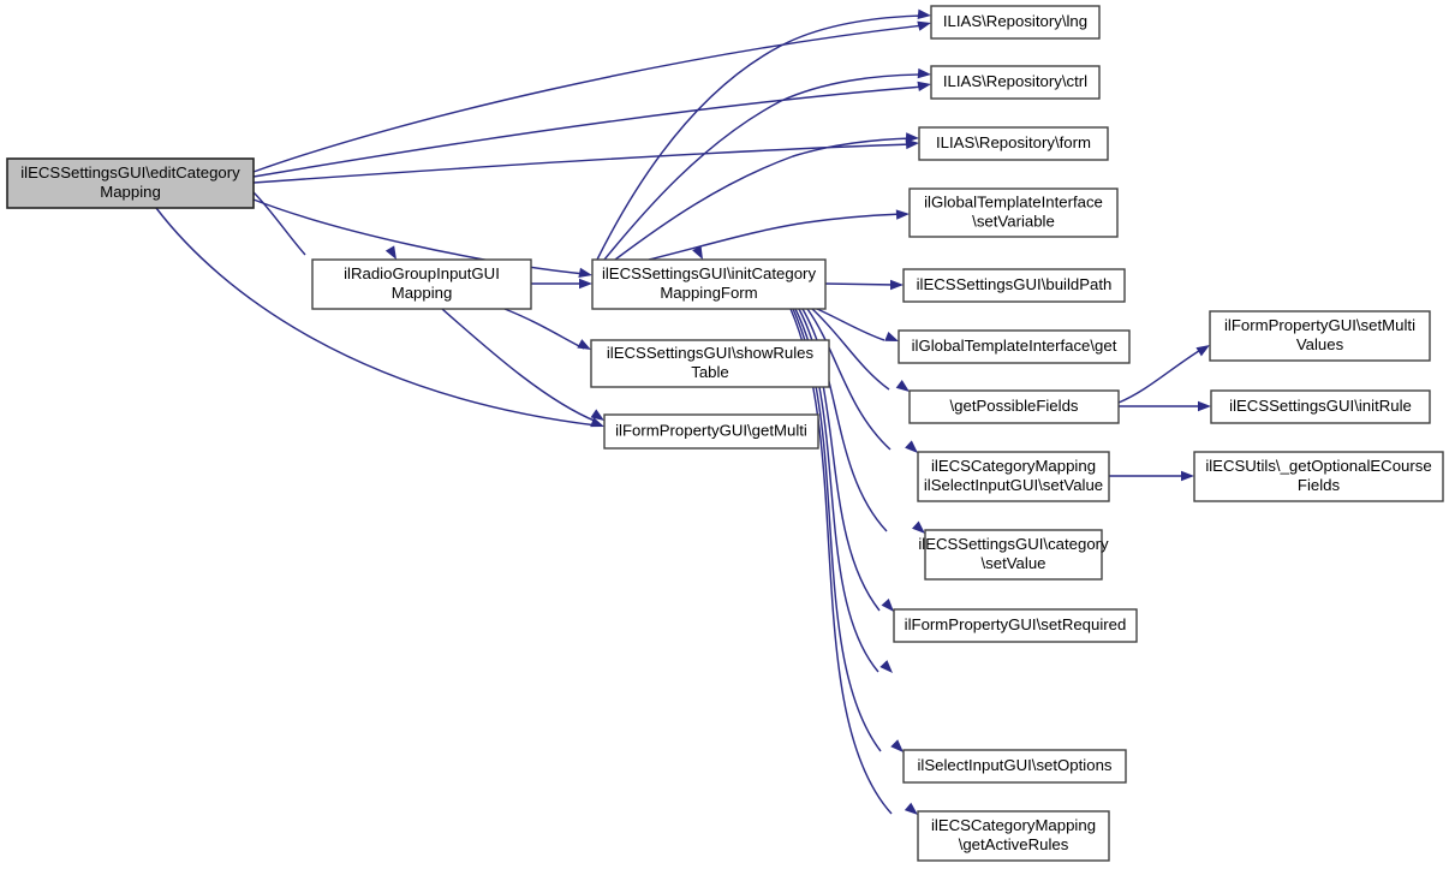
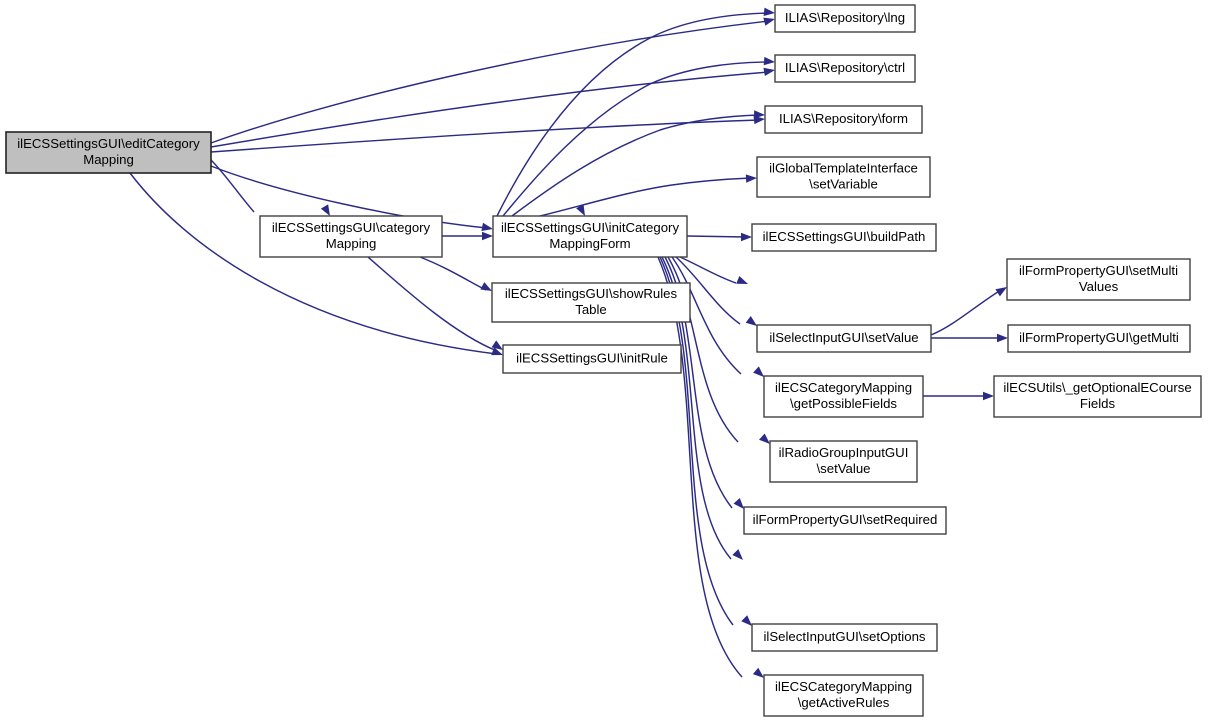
  ilECSSettingsGUI\editCategory
  Mapping
- ilRadioGroupInputGUI
+ ilECSSettingsGUI\category
  Mapping
  ilECSSettingsGUI\initCategory
  MappingForm
  ilECSSettingsGUI\showRules
  Table
- ilFormPropertyGUI\getMulti
+ ilECSSettingsGUI\initRule
  ILIAS\Repository\lng
  ILIAS\Repository\ctrl
  ILIAS\Repository\form
  ilGlobalTemplateInterface
  \setVariable
  ilECSSettingsGUI\buildPath
- ilGlobalTemplateInterface\get
- \getPossibleFields
+ ilSelectInputGUI\setValue
  ilECSCategoryMapping
- ilSelectInputGUI\setValue
+ \getPossibleFields
- ilECSSettingsGUI\category
+ ilRadioGroupInputGUI
  \setValue
  ilFormPropertyGUI\setRequired
  ilSelectInputGUI\setOptions
  ilECSCategoryMapping
  \getActiveRules
  ilFormPropertyGUI\setMulti
  Values
- ilECSSettingsGUI\initRule
+ ilFormPropertyGUI\getMulti
  ilECSUtils\_getOptionalECourse
  Fields
